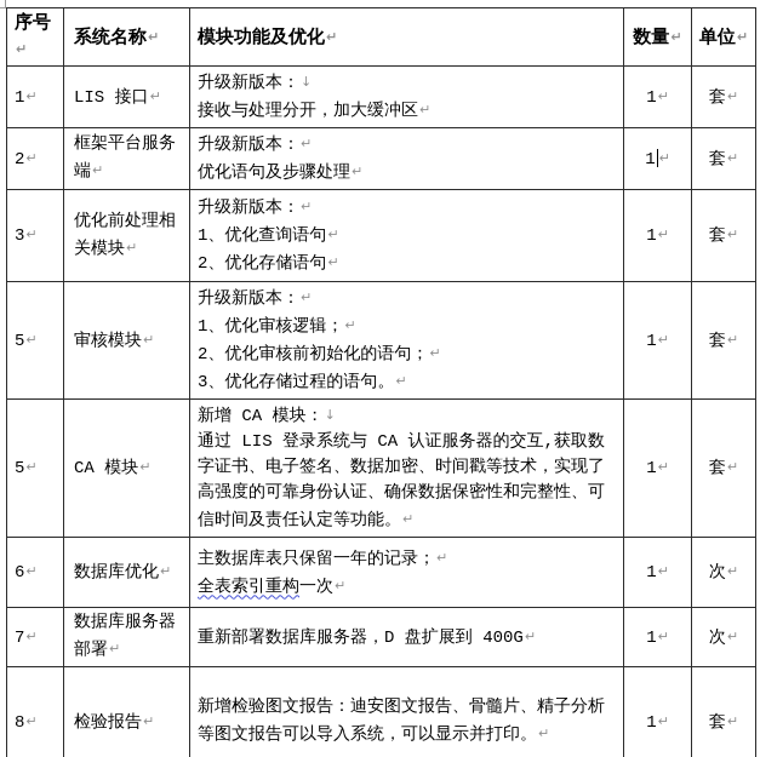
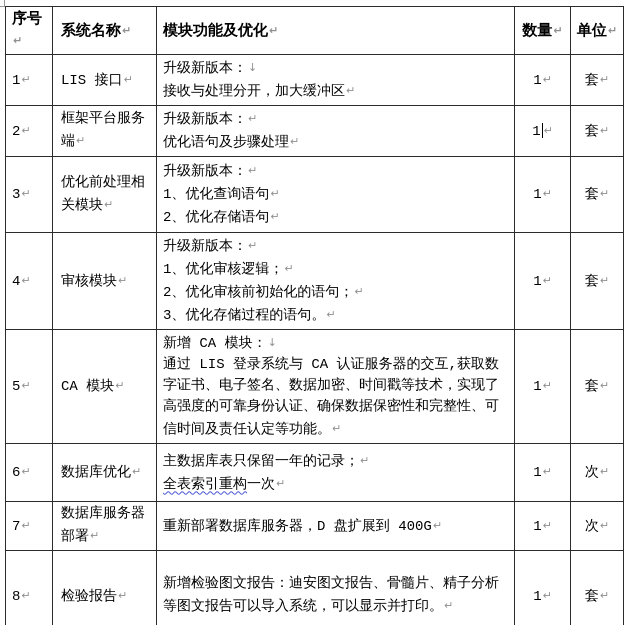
  序号↵	系统名称↵	模块功能及优化↵	数量↵	单位↵
  1↵	LIS 接口↵	升级新版本：↓接收与处理分开，加大缓冲区↵	1↵	套↵
  2↵	框架平台服务端↵	升级新版本：↵优化语句及步骤处理↵	1 ↵	套↵
  3↵	优化前处理相关模块↵	升级新版本：↵1、优化查询语句↵2、优化存储语句↵	1↵	套↵
- 5↵	审核模块↵	升级新版本：↵1、优化审核逻辑；↵2、优化审核前初始化的语句；↵3、优化存储过程的语句。↵	1↵	套↵
+ 4↵	审核模块↵	升级新版本：↵1、优化审核逻辑；↵2、优化审核前初始化的语句；↵3、优化存储过程的语句。↵	1↵	套↵
  5↵	CA 模块↵	新增 CA 模块：↓通过 LIS 登录系统与 CA 认证服务器的交互,获取数字证书、电子签名、数据加密、时间戳等技术，实现了高强度的可靠身份认证、确保数据保密性和完整性、可信时间及责任认定等功能。↵	1↵	套↵
  6↵	数据库优化↵	主数据库表只保留一年的记录；↵全表索引重构一次↵	1↵	次↵
  7↵	数据库服务器部署↵	重新部署数据库服务器，D 盘扩展到 400G↵	1↵	次↵
  8↵	检验报告↵	新增检验图文报告：迪安图文报告、骨髓片、精子分析等图文报告可以导入系统，可以显示并打印。↵	1↵	套↵
